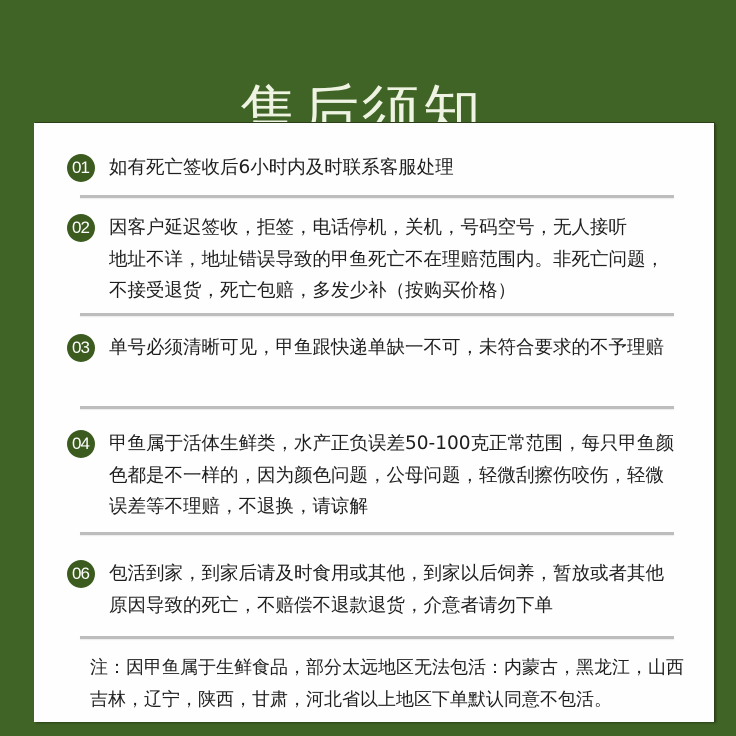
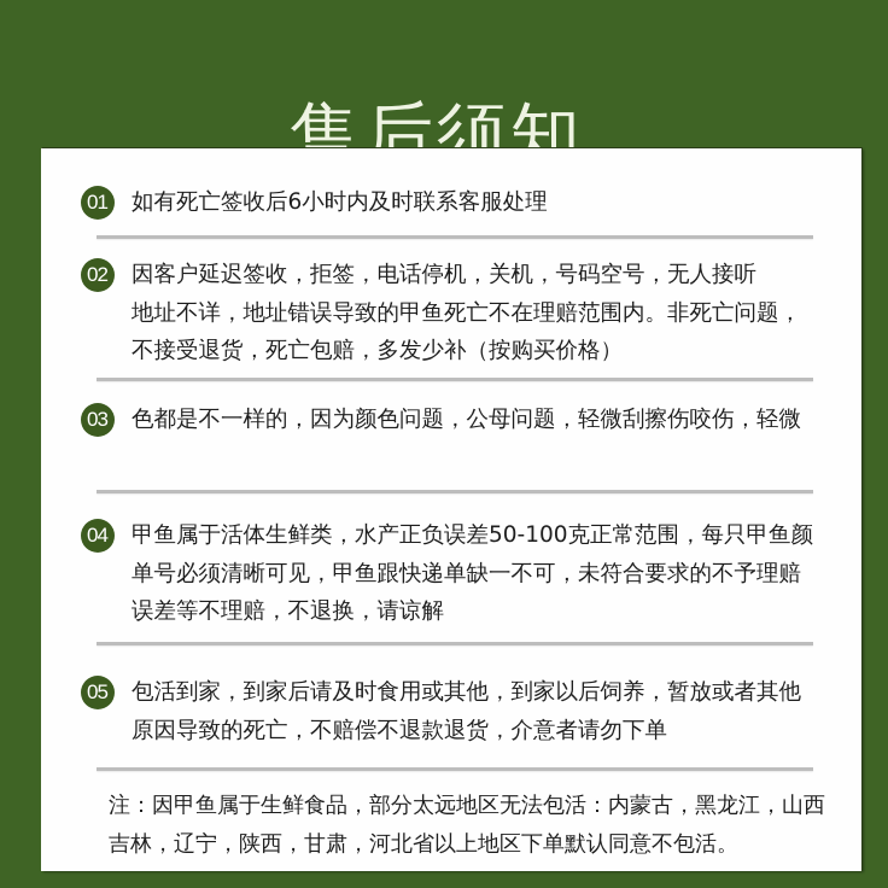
  售后须知
  01
  如有死亡签收后6小时内及时联系客服处理
  02
  因客户延迟签收，拒签，电话停机，关机，号码空号，无人接听
  地址不详，地址错误导致的甲鱼死亡不在理赔范围内。非死亡问题，
  不接受退货，死亡包赔，多发少补（按购买价格）
  03
- 单号必须清晰可见，甲鱼跟快递单缺一不可，未符合要求的不予理赔
+ 色都是不一样的，因为颜色问题，公母问题，轻微刮擦伤咬伤，轻微
  04
  甲鱼属于活体生鲜类，水产正负误差50-100克正常范围，每只甲鱼颜
- 色都是不一样的，因为颜色问题，公母问题，轻微刮擦伤咬伤，轻微
+ 单号必须清晰可见，甲鱼跟快递单缺一不可，未符合要求的不予理赔
  误差等不理赔，不退换，请谅解
- 06
+ 05
  包活到家，到家后请及时食用或其他，到家以后饲养，暂放或者其他
  原因导致的死亡，不赔偿不退款退货，介意者请勿下单
  注：因甲鱼属于生鲜食品，部分太远地区无法包活：内蒙古，黑龙江，山西
  吉林，辽宁，陕西，甘肃，河北省以上地区下单默认同意不包活。
